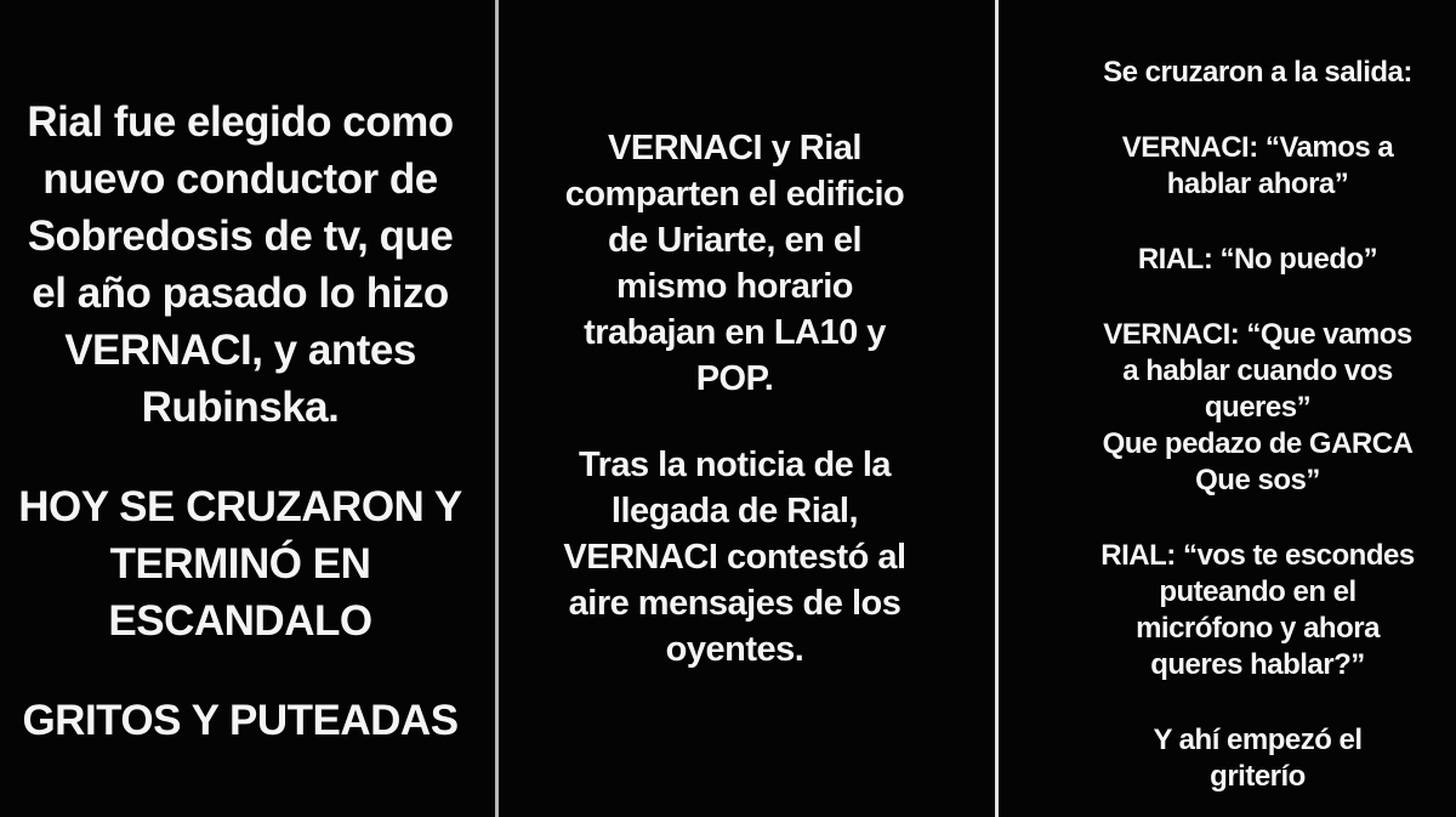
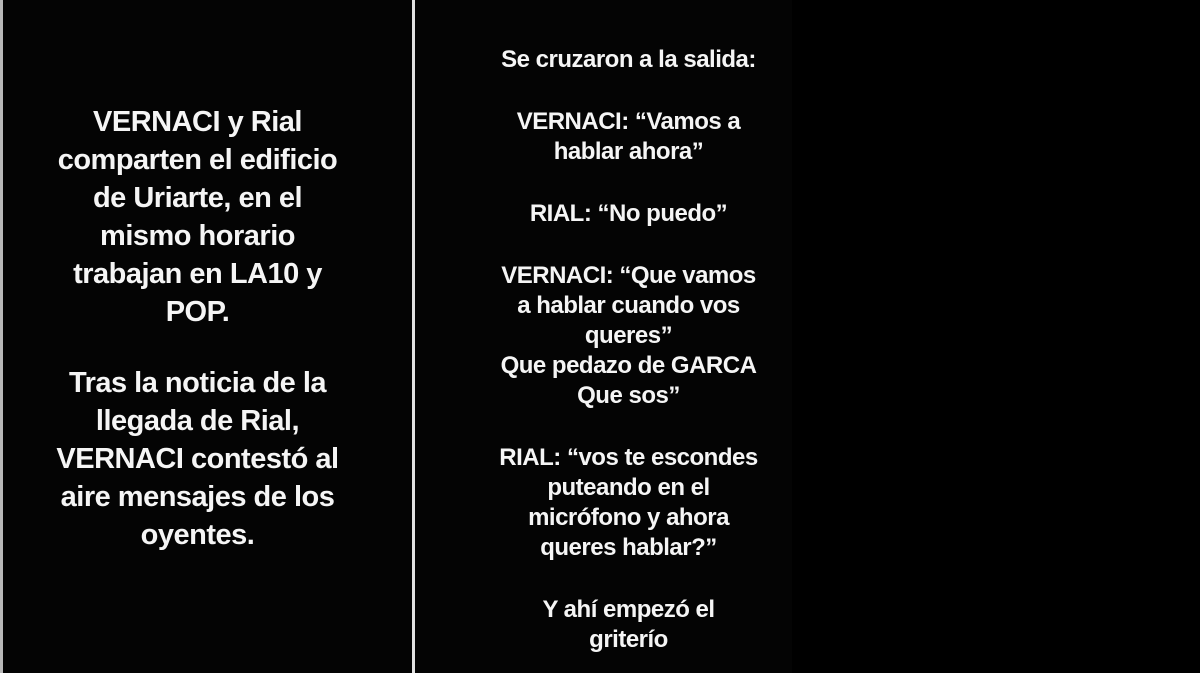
- Rial fue elegido como
- nuevo conductor de
- Sobredosis de tv, que
- el año pasado lo hizo
- VERNACI, y antes
- Rubinska.
- HOY SE CRUZARON Y
- TERMINÓ EN
- ESCANDALO
- GRITOS Y PUTEADAS
  VERNACI y Rial
  comparten el edificio
  de Uriarte, en el
  mismo horario
  trabajan en LA10 y
  POP.
  Tras la noticia de la
  llegada de Rial,
  VERNACI contestó al
  aire mensajes de los
  oyentes.
  Se cruzaron a la salida:
  VERNACI: “Vamos a
  hablar ahora”
  RIAL: “No puedo”
  VERNACI: “Que vamos
  a hablar cuando vos
  queres”
  Que pedazo de GARCA
  Que sos”
  RIAL: “vos te escondes
  puteando en el
  micrófono y ahora
  queres hablar?”
  Y ahí empezó el
  griterío
